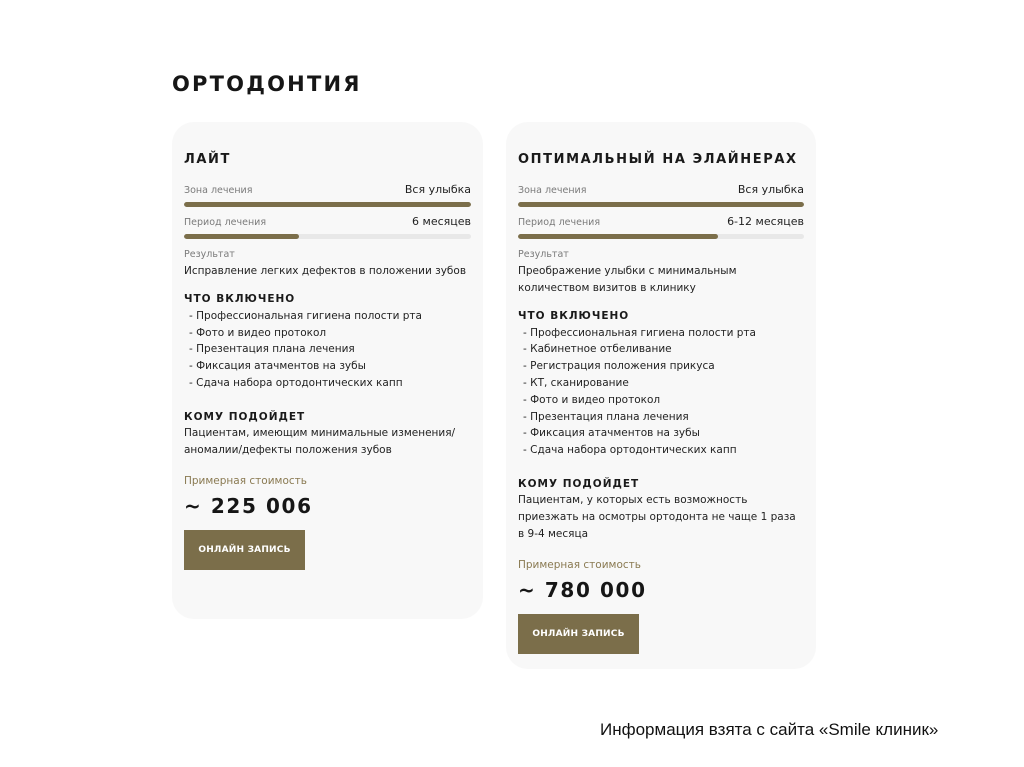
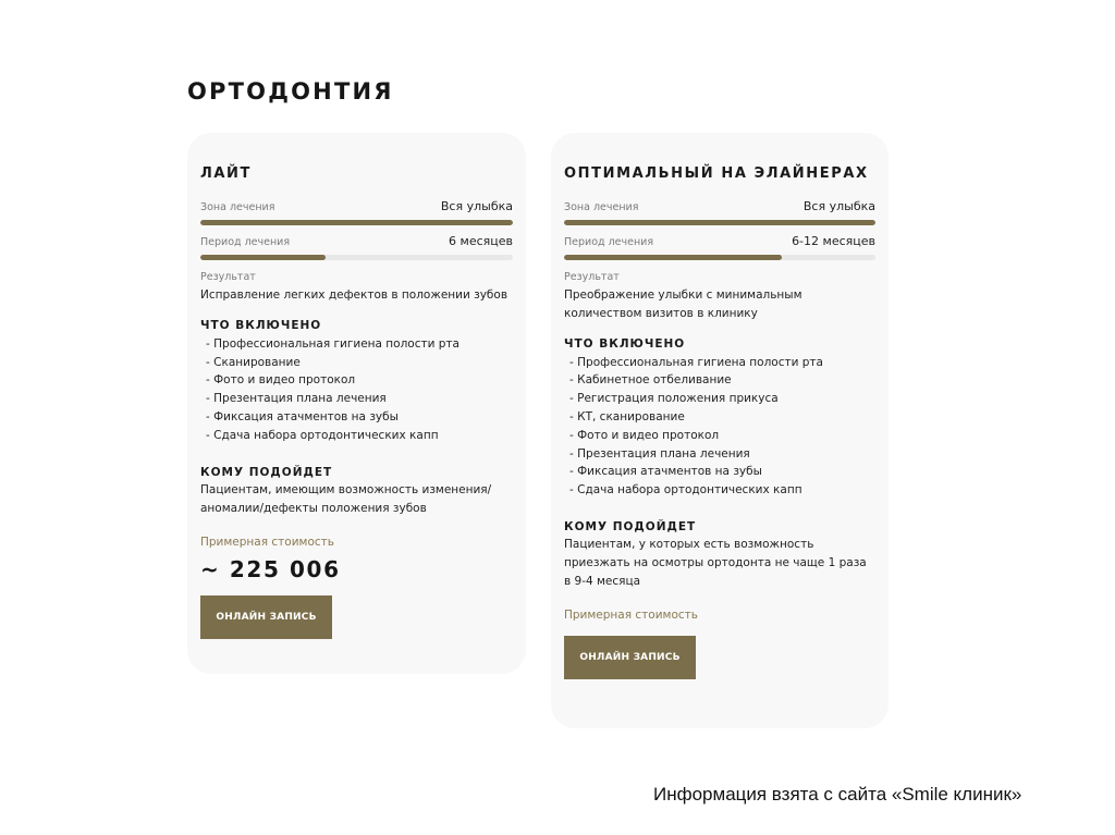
  ОРТОДОНТИЯ
  ЛАЙТ
  Зона лечения
  Вся улыбка
  Период лечения
  6 месяцев
  Результат
  Исправление легких дефектов в положении зубов
  ЧТО ВКЛЮЧЕНО
  Профессиональная гигиена полости рта
+ Сканирование
  Фото и видео протокол
  Презентация плана лечения
  Фиксация атачментов на зубы
  Сдача набора ортодонтических капп
  КОМУ ПОДОЙДЕТ
- Пациентам, имеющим минимальные изменения/ аномалии/дефекты положения зубов
+ Пациентам, имеющим возможность изменения/ аномалии/дефекты положения зубов
  Примерная стоимость
  ~ 225 006
  ОНЛАЙН ЗАПИСЬ
  ОПТИМАЛЬНЫЙ НА ЭЛАЙНЕРАХ
  Зона лечения
  Вся улыбка
  Период лечения
  6-12 месяцев
  Результат
  Преображение улыбки с минимальным количеством визитов в клинику
  ЧТО ВКЛЮЧЕНО
  Профессиональная гигиена полости рта
  Кабинетное отбеливание
  Регистрация положения прикуса
  КТ, сканирование
  Фото и видео протокол
  Презентация плана лечения
  Фиксация атачментов на зубы
  Сдача набора ортодонтических капп
  КОМУ ПОДОЙДЕТ
  Пациентам, у которых есть возможность приезжать на осмотры ортодонта не чаще 1 раза в 9-4 месяца
  Примерная стоимость
- ~ 780 000
  ОНЛАЙН ЗАПИСЬ
  Информация взята с сайта «Smile клиник»
